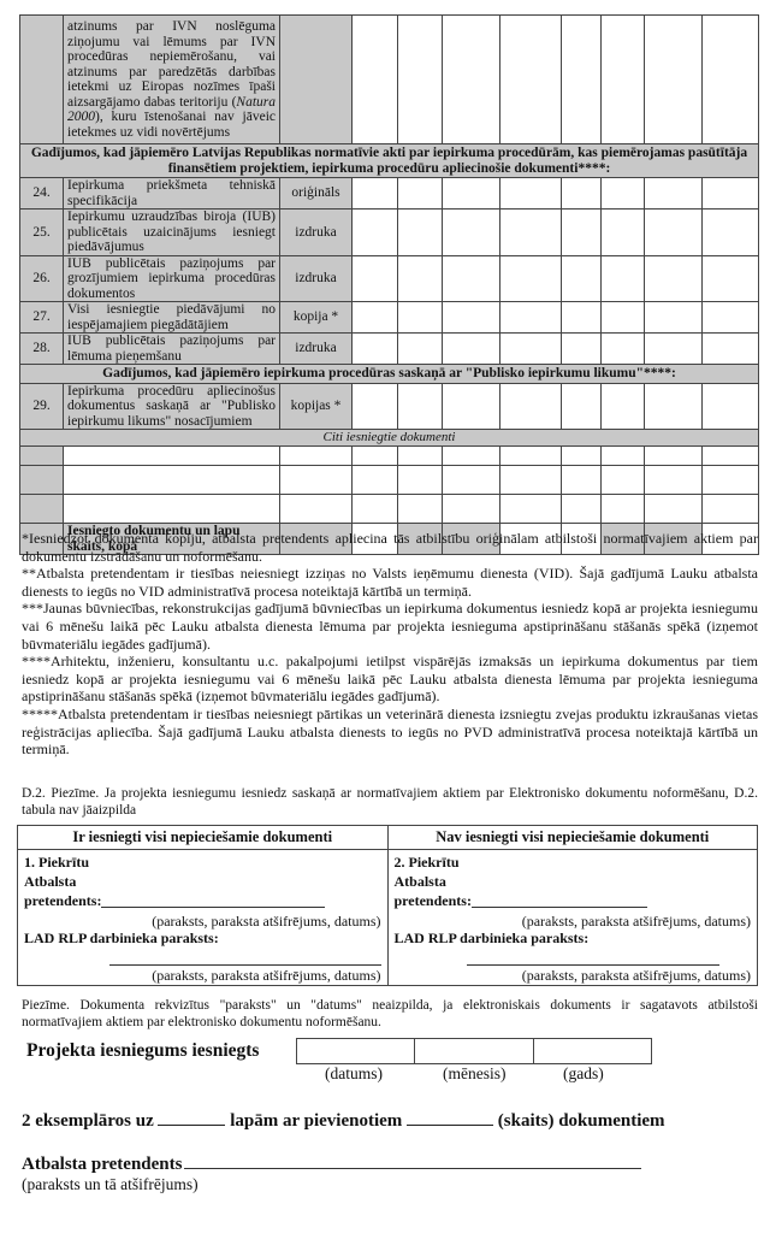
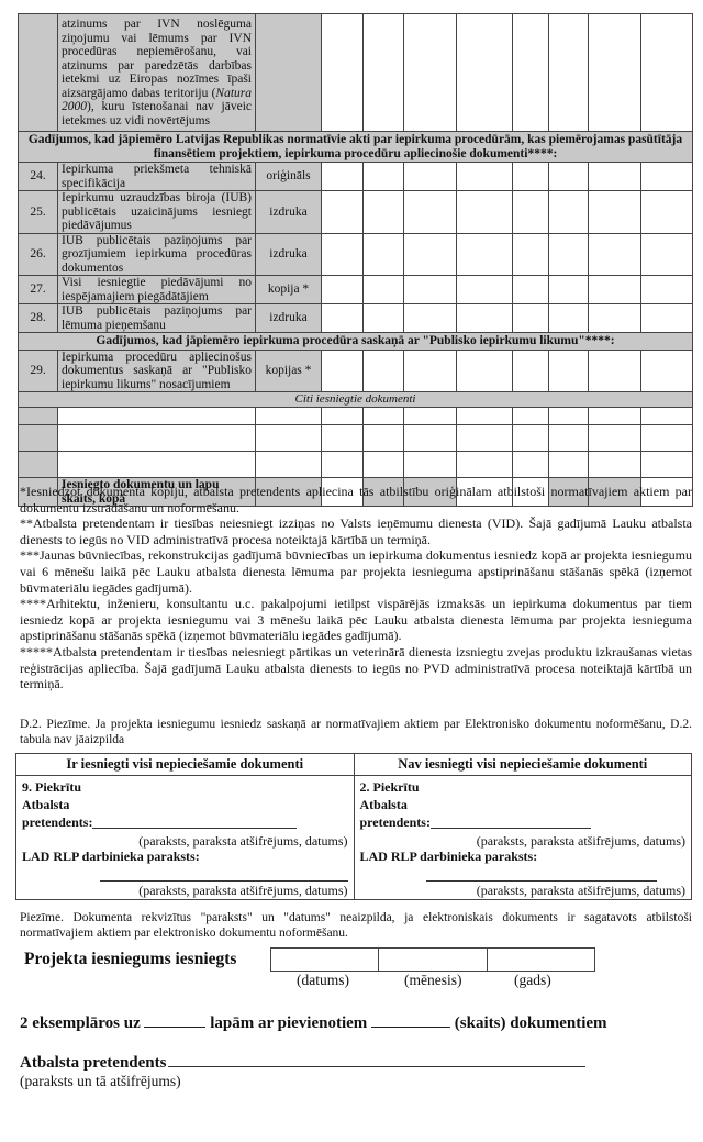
  	atzinums par IVN noslēguma ziņojumu vai lēmums par IVN procedūras nepiemērošanu, vai atzinums par paredzētās darbības ietekmi uz Eiropas nozīmes īpaši aizsargājamo dabas teritoriju (Natura 2000), kuru īstenošanai nav jāveic ietekmes uz vidi novērtējums
  Gadījumos, kad jāpiemēro Latvijas Republikas normatīvie akti par iepirkuma procedūrām, kas piemērojamas pasūtītāja finansētiem projektiem, iepirkuma procedūru apliecinošie dokumenti****:
  24.	Iepirkuma priekšmeta tehniskā specifikācija	oriģināls
  25.	Iepirkumu uzraudzības biroja (IUB) publicētais uzaicinājums iesniegt piedāvājumus	izdruka
  26.	IUB publicētais paziņojums par grozījumiem iepirkuma procedūras dokumentos	izdruka
  27.	Visi iesniegtie piedāvājumi no iespējamajiem piegādātājiem	kopija *
  28.	IUB publicētais paziņojums par lēmuma pieņemšanu	izdruka
- Gadījumos, kad jāpiemēro iepirkuma procedūras saskaņā ar "Publisko iepirkumu likumu"****:
+ Gadījumos, kad jāpiemēro iepirkuma procedūra saskaņā ar "Publisko iepirkumu likumu"****:
  29.	Iepirkuma procedūru apliecinošus dokumentus saskaņā ar "Publisko iepirkumu likums" nosacījumiem	kopijas *
  Citi iesniegtie dokumenti
  	Iesniegto dokumentu un lapu skaits, kopā
  *Iesniedzot dokumenta kopiju, atbalsta pretendents apliecina tās atbilstību oriģinālam atbilstoši normatīvajiem aktiem par dokumentu izstrādāšanu un noformēšanu.
  **Atbalsta pretendentam ir tiesības neiesniegt izziņas no Valsts ieņēmumu dienesta (VID). Šajā gadījumā Lauku atbalsta dienests to iegūs no VID administratīvā procesa noteiktajā kārtībā un termiņā.
  ***Jaunas būvniecības, rekonstrukcijas gadījumā būvniecības un iepirkuma dokumentus iesniedz kopā ar projekta iesniegumu vai 6 mēnešu laikā pēc Lauku atbalsta dienesta lēmuma par projekta iesnieguma apstiprināšanu stāšanās spēkā (izņemot būvmateriālu iegādes gadījumā).
- ****Arhitektu, inženieru, konsultantu u.c. pakalpojumi ietilpst vispārējās izmaksās un iepirkuma dokumentus par tiem iesniedz kopā ar projekta iesniegumu vai 6 mēnešu laikā pēc Lauku atbalsta dienesta lēmuma par projekta iesnieguma apstiprināšanu stāšanās spēkā (izņemot būvmateriālu iegādes gadījumā).
+ ****Arhitektu, inženieru, konsultantu u.c. pakalpojumi ietilpst vispārējās izmaksās un iepirkuma dokumentus par tiem iesniedz kopā ar projekta iesniegumu vai 3 mēnešu laikā pēc Lauku atbalsta dienesta lēmuma par projekta iesnieguma apstiprināšanu stāšanās spēkā (izņemot būvmateriālu iegādes gadījumā).
  *****Atbalsta pretendentam ir tiesības neiesniegt pārtikas un veterinārā dienesta izsniegtu zvejas produktu izkraušanas vietas reģistrācijas apliecība. Šajā gadījumā Lauku atbalsta dienests to iegūs no PVD administratīvā procesa noteiktajā kārtībā un termiņā.
  D.2. Piezīme. Ja projekta iesniegumu iesniedz saskaņā ar normatīvajiem aktiem par Elektronisko dokumentu noformēšanu, D.2. tabula nav jāaizpilda
  Ir iesniegti visi nepieciešamie dokumenti	Nav iesniegti visi nepieciešamie dokumenti
- 1. Piekrītu Atbalsta pretendents: (paraksts, paraksta atšifrējums, datums) LAD RLP darbinieka paraksts: (paraksts, paraksta atšifrējums, datums)	2. Piekrītu Atbalsta pretendents: (paraksts, paraksta atšifrējums, datums) LAD RLP darbinieka paraksts: (paraksts, paraksta atšifrējums, datums)
+ 9. Piekrītu Atbalsta pretendents: (paraksts, paraksta atšifrējums, datums) LAD RLP darbinieka paraksts: (paraksts, paraksta atšifrējums, datums)	2. Piekrītu Atbalsta pretendents: (paraksts, paraksta atšifrējums, datums) LAD RLP darbinieka paraksts: (paraksts, paraksta atšifrējums, datums)
  Piezīme. Dokumenta rekvizītus "paraksts" un "datums" neaizpilda, ja elektroniskais dokuments ir sagatavots atbilstoši normatīvajiem aktiem par elektronisko dokumentu noformēšanu.
  Projekta iesniegums iesniegts
  (datums)
  (mēnesis)
  (gads)
  2 eksemplāros uz lapām ar pievienotiem (skaits) dokumentiem
  Atbalsta pretendents
  (paraksts un tā atšifrējums)
